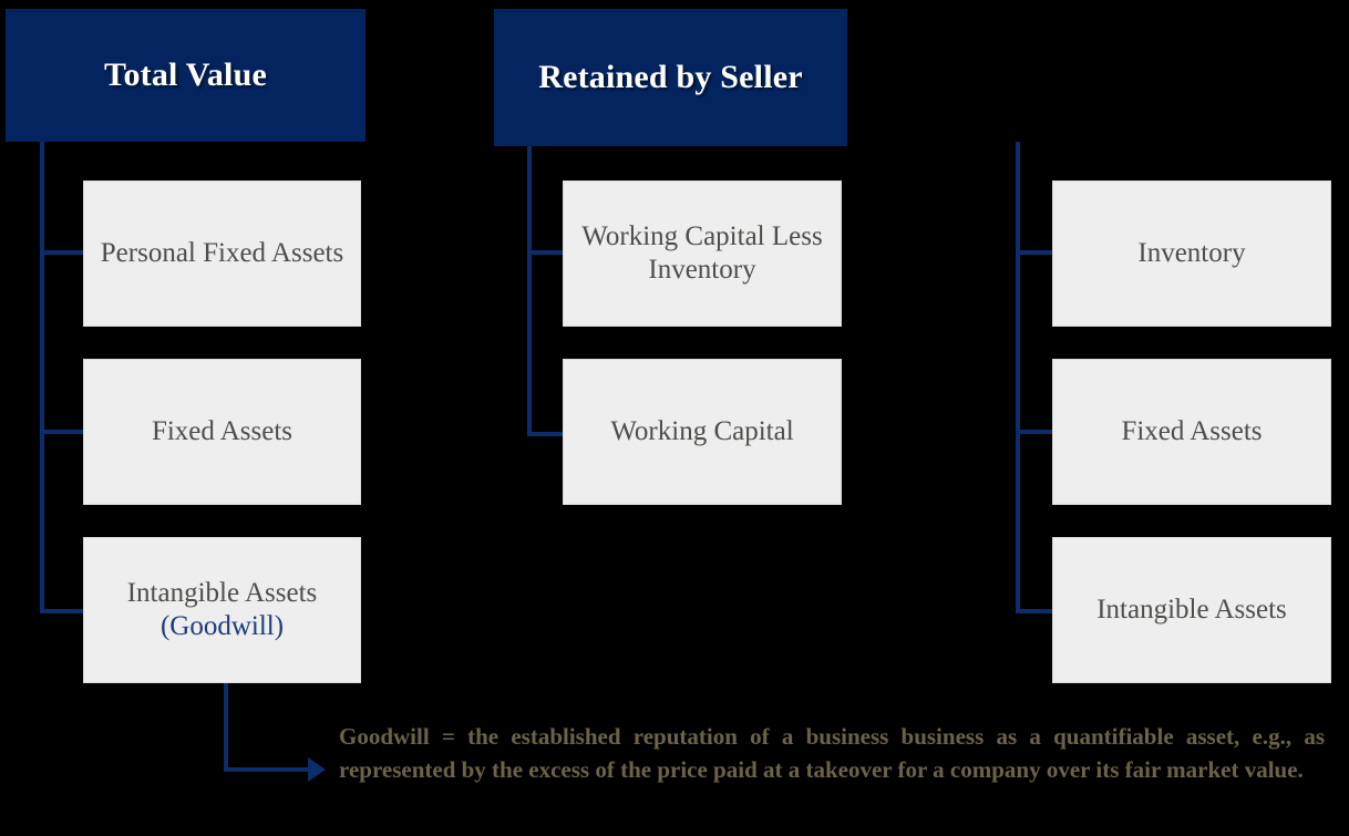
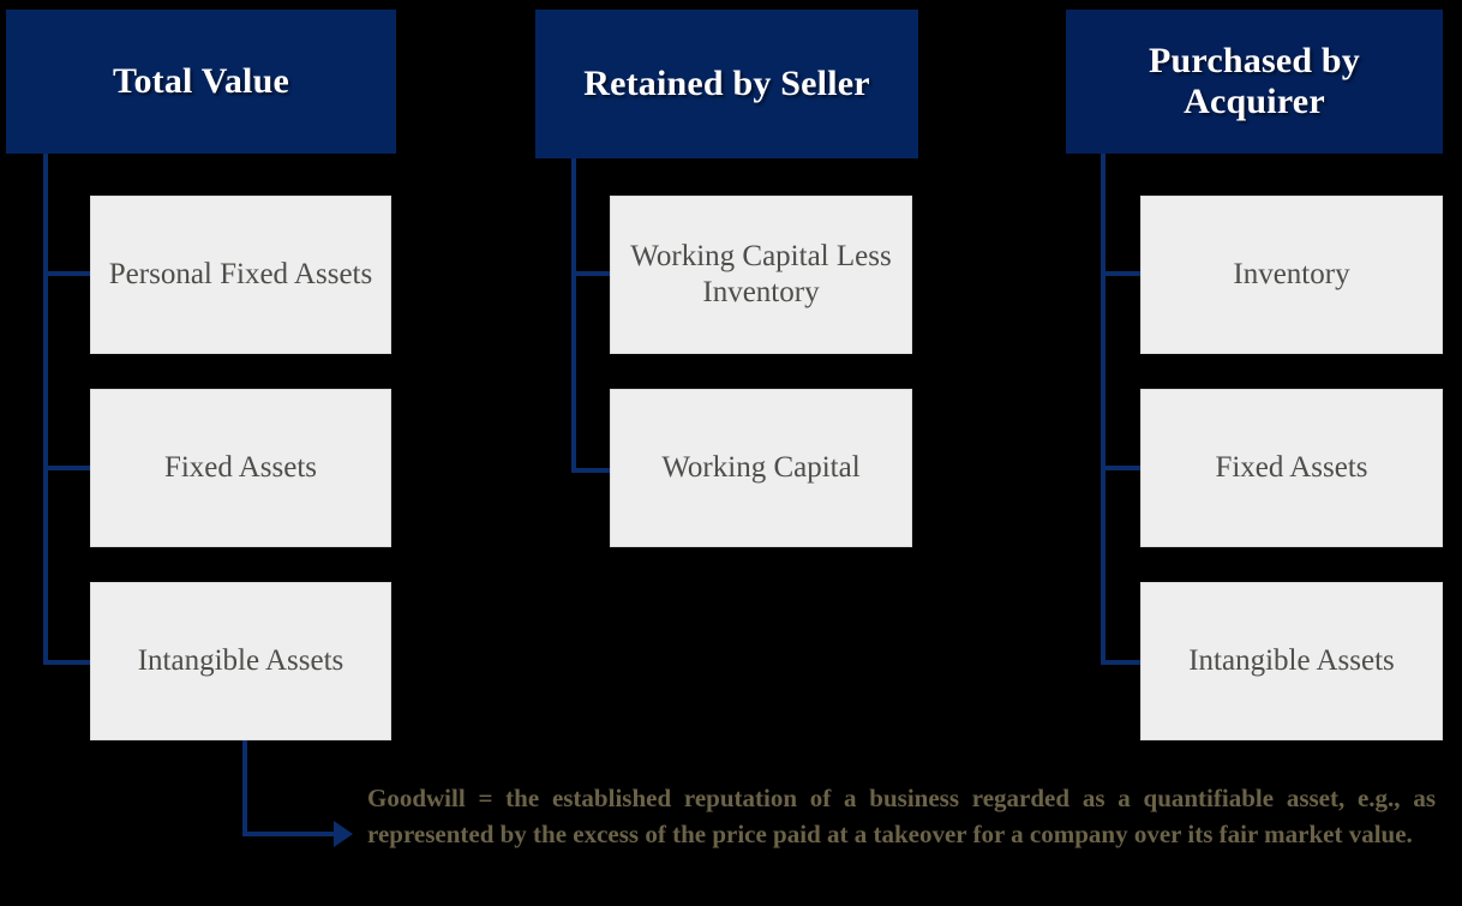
  Total Value
  Retained by Seller
+ Purchased by Acquirer
  Personal Fixed Assets
  Fixed Assets
  Intangible Assets
- (Goodwill)
  Working Capital Less Inventory
  Working Capital
  Inventory
  Fixed Assets
  Intangible Assets
- Goodwill = the established reputation of a business business as a quantifiable asset, e.g., as represented by the excess of the price paid at a takeover for a company over its fair market value.
+ Goodwill = the established reputation of a business regarded as a quantifiable asset, e.g., as represented by the excess of the price paid at a takeover for a company over its fair market value.
